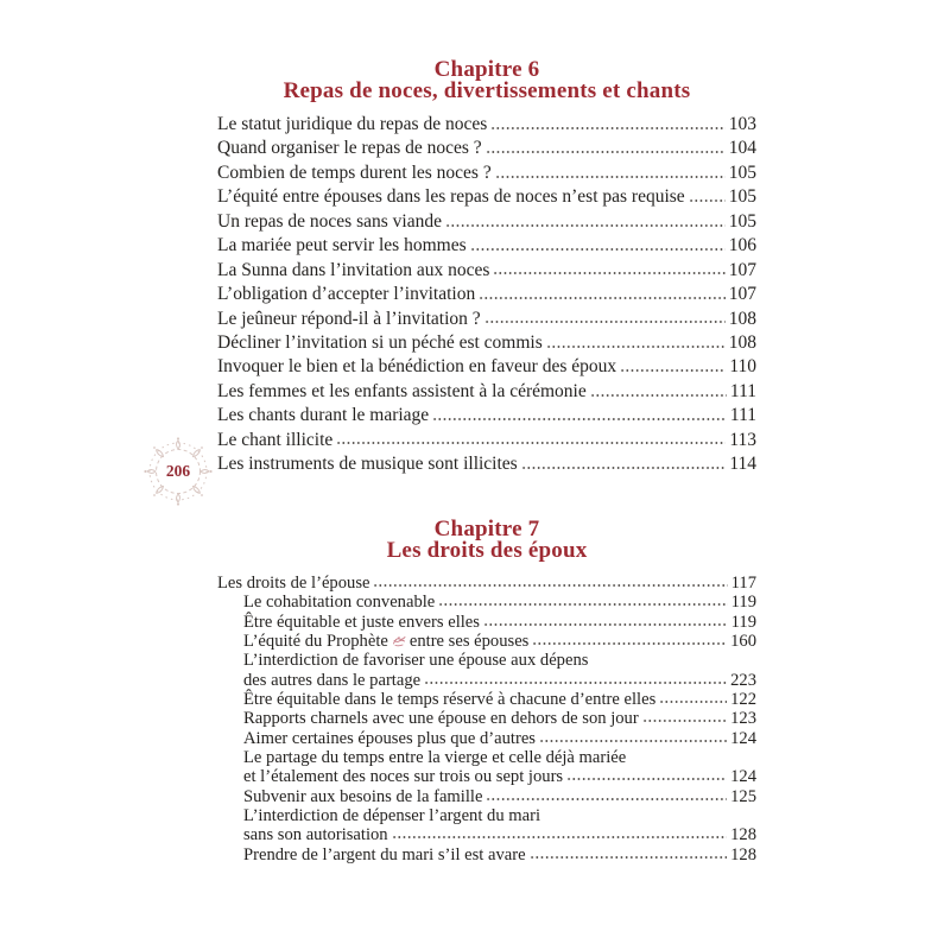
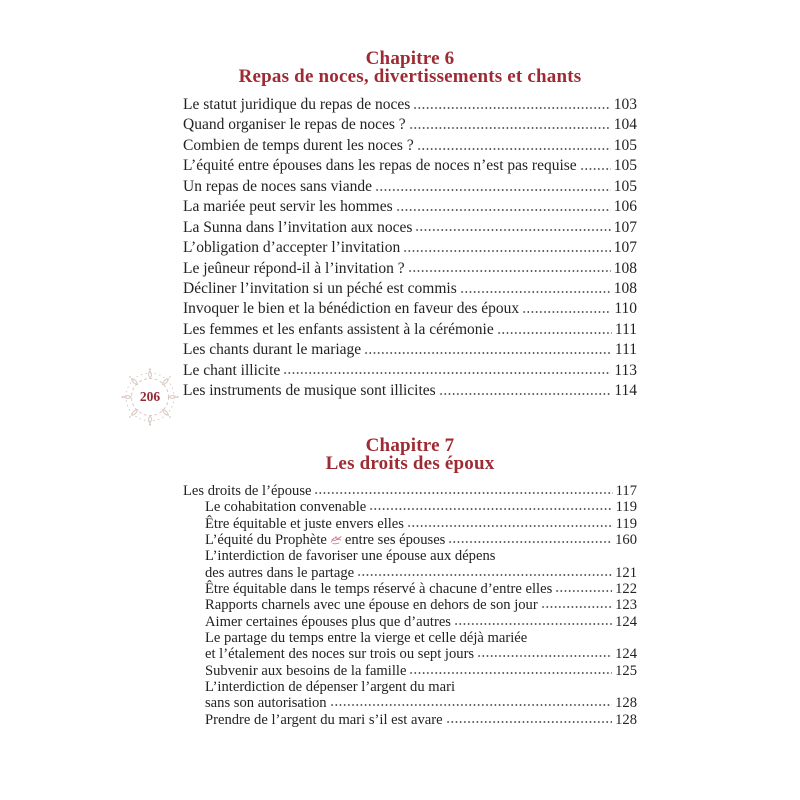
  Chapitre 6
  Repas de noces, divertissements et chants
  Le statut juridique du repas de noces
  103
  Quand organiser le repas de noces ?
  104
  Combien de temps durent les noces ?
  105
  L’équité entre épouses dans les repas de noces n’est pas requise
  105
  Un repas de noces sans viande
  105
  La mariée peut servir les hommes
  106
  La Sunna dans l’invitation aux noces
  107
  L’obligation d’accepter l’invitation
  107
  Le jeûneur répond-il à l’invitation ?
  108
  Décliner l’invitation si un péché est commis
  108
  Invoquer le bien et la bénédiction en faveur des époux
  110
  Les femmes et les enfants assistent à la cérémonie
  111
  Les chants durant le mariage
  111
  Le chant illicite
  113
  Les instruments de musique sont illicites
  114
  206
  Chapitre 7
  Les droits des époux
  Les droits de l’épouse
  117
  Le cohabitation convenable
  119
  Être équitable et juste envers elles
  119
  L’équité du Prophète
  entre ses épouses
  160
  L’interdiction de favoriser une épouse aux dépens
  des autres dans le partage
- 223
+ 121
  Être équitable dans le temps réservé à chacune d’entre elles
  122
  Rapports charnels avec une épouse en dehors de son jour
  123
  Aimer certaines épouses plus que d’autres
  124
  Le partage du temps entre la vierge et celle déjà mariée
  et l’étalement des noces sur trois ou sept jours
  124
  Subvenir aux besoins de la famille
  125
  L’interdiction de dépenser l’argent du mari
  sans son autorisation
  128
  Prendre de l’argent du mari s’il est avare
  128
